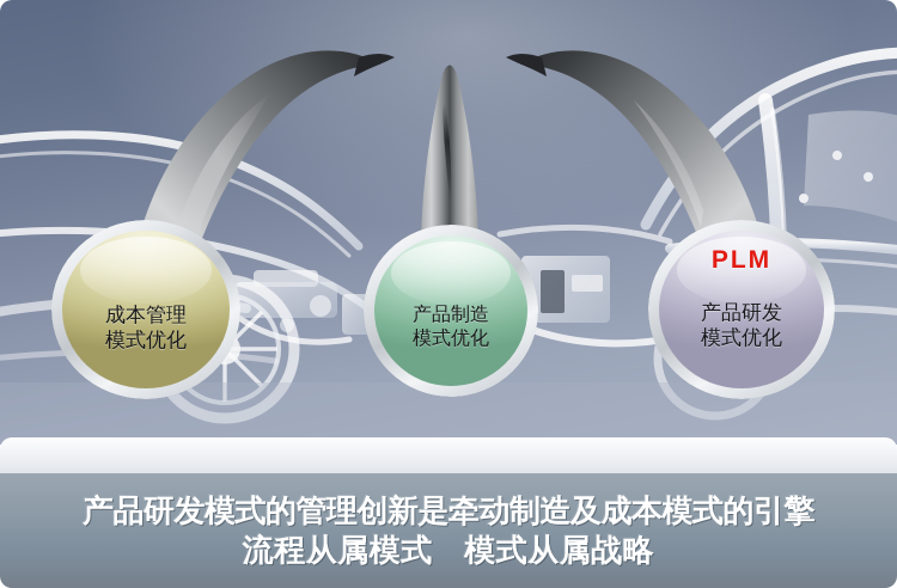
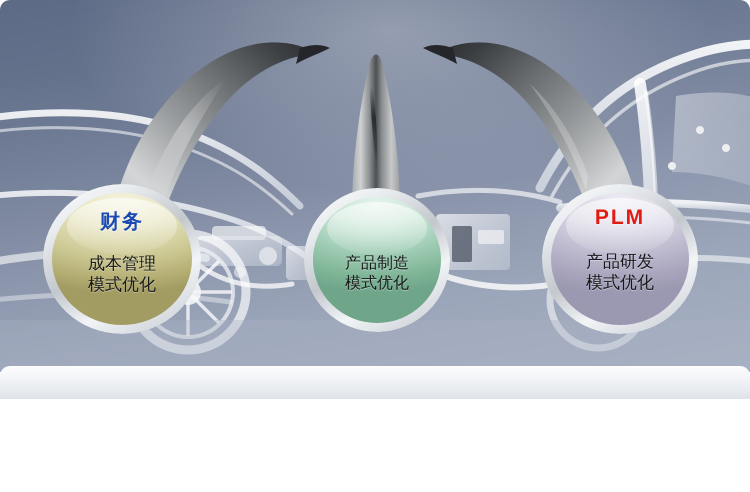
+ 财务
  成本管理
  模式优化
  产品制造
  模式优化
  PLM
  产品研发
  模式优化
- 产品研发模式的管理创新是牵动制造及成本模式的引擎
- 流程从属模式 模式从属战略
